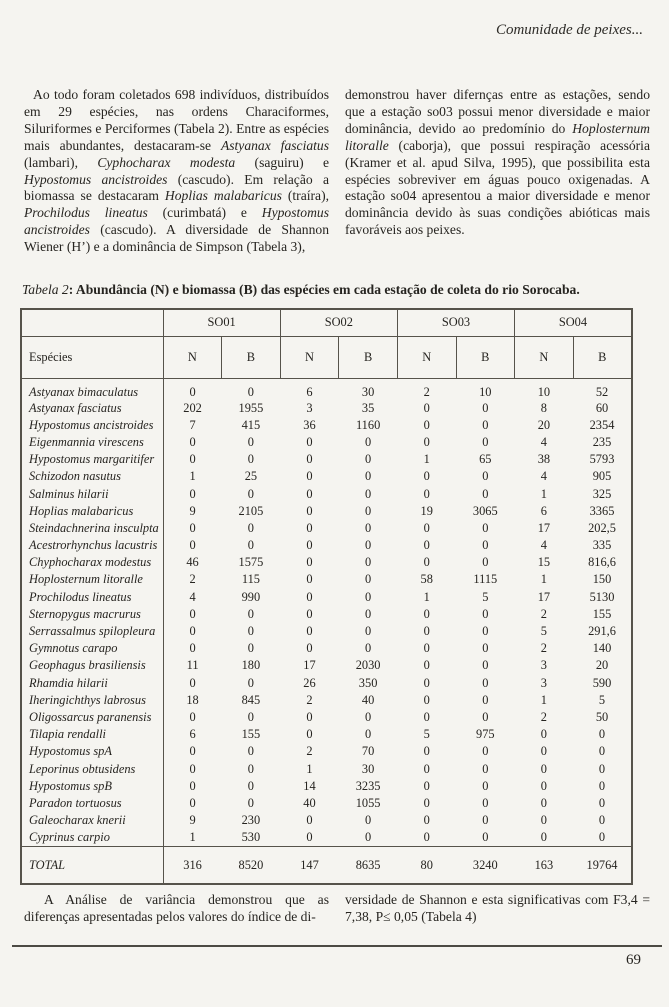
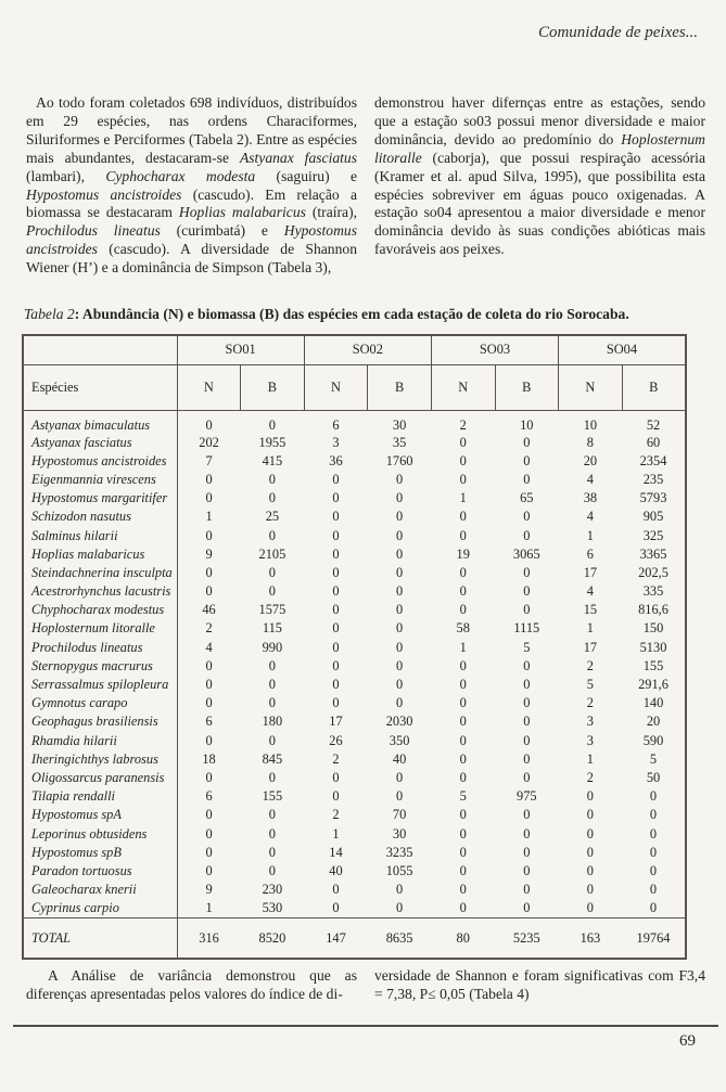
  Comunidade de peixes...
  Ao todo foram coletados 698 indivíduos, distribuídos em 29 espécies, nas ordens Characiformes, Siluriformes e Perciformes (Tabela 2). Entre as espécies mais abundantes, destacaram-se Astyanax fasciatus (lambari), Cyphocharax modesta (saguiru) e Hypostomus ancistroides (cascudo). Em relação a biomassa se destacaram Hoplias malabaricus (traíra), Prochilodus lineatus (curimbatá) e Hypostomus ancistroides (cascudo). A diversidade de Shannon Wiener (H’) e a dominância de Simpson (Tabela 3),
  demonstrou haver difernças entre as estações, sendo que a estação so03 possui menor diversidade e maior dominância, devido ao predomínio do Hoplosternum litoralle (caborja), que possui respiração acessória (Kramer et al. apud Silva, 1995), que possibilita esta espécies sobreviver em águas pouco oxigenadas. A estação so04 apresentou a maior diversidade e menor dominância devido às suas condições abióticas mais favoráveis aos peixes.
  Tabela 2: Abundância (N) e biomassa (B) das espécies em cada estação de coleta do rio Sorocaba.
  	SO01	SO02	SO03	SO04
  Espécies	N	B	N	B	N	B	N	B
  Astyanax bimaculatus	0	0	6	30	2	10	10	52
  Astyanax fasciatus	202	1955	3	35	0	0	8	60
- Hypostomus ancistroides	7	415	36	1160	0	0	20	2354
+ Hypostomus ancistroides	7	415	36	1760	0	0	20	2354
  Eigenmannia virescens	0	0	0	0	0	0	4	235
  Hypostomus margaritifer	0	0	0	0	1	65	38	5793
  Schizodon nasutus	1	25	0	0	0	0	4	905
  Salminus hilarii	0	0	0	0	0	0	1	325
  Hoplias malabaricus	9	2105	0	0	19	3065	6	3365
  Steindachnerina insculpta	0	0	0	0	0	0	17	202,5
  Acestrorhynchus lacustris	0	0	0	0	0	0	4	335
  Chyphocharax modestus	46	1575	0	0	0	0	15	816,6
  Hoplosternum litoralle	2	115	0	0	58	1115	1	150
  Prochilodus lineatus	4	990	0	0	1	5	17	5130
  Sternopygus macrurus	0	0	0	0	0	0	2	155
  Serrassalmus spilopleura	0	0	0	0	0	0	5	291,6
  Gymnotus carapo	0	0	0	0	0	0	2	140
- Geophagus brasiliensis	11	180	17	2030	0	0	3	20
+ Geophagus brasiliensis	6	180	17	2030	0	0	3	20
  Rhamdia hilarii	0	0	26	350	0	0	3	590
  Iheringichthys labrosus	18	845	2	40	0	0	1	5
  Oligossarcus paranensis	0	0	0	0	0	0	2	50
  Tilapia rendalli	6	155	0	0	5	975	0	0
  Hypostomus spA	0	0	2	70	0	0	0	0
  Leporinus obtusidens	0	0	1	30	0	0	0	0
  Hypostomus spB	0	0	14	3235	0	0	0	0
  Paradon tortuosus	0	0	40	1055	0	0	0	0
  Galeocharax knerii	9	230	0	0	0	0	0	0
  Cyprinus carpio	1	530	0	0	0	0	0	0
- TOTAL	316	8520	147	8635	80	3240	163	19764
+ TOTAL	316	8520	147	8635	80	5235	163	19764
  A Análise de variância demonstrou que as diferenças apresentadas pelos valores do índice de di-
- versidade de Shannon e esta significativas com F3,4 = 7,38, P≤ 0,05 (Tabela 4)
+ versidade de Shannon e foram significativas com F3,4 = 7,38, P≤ 0,05 (Tabela 4)
  69
